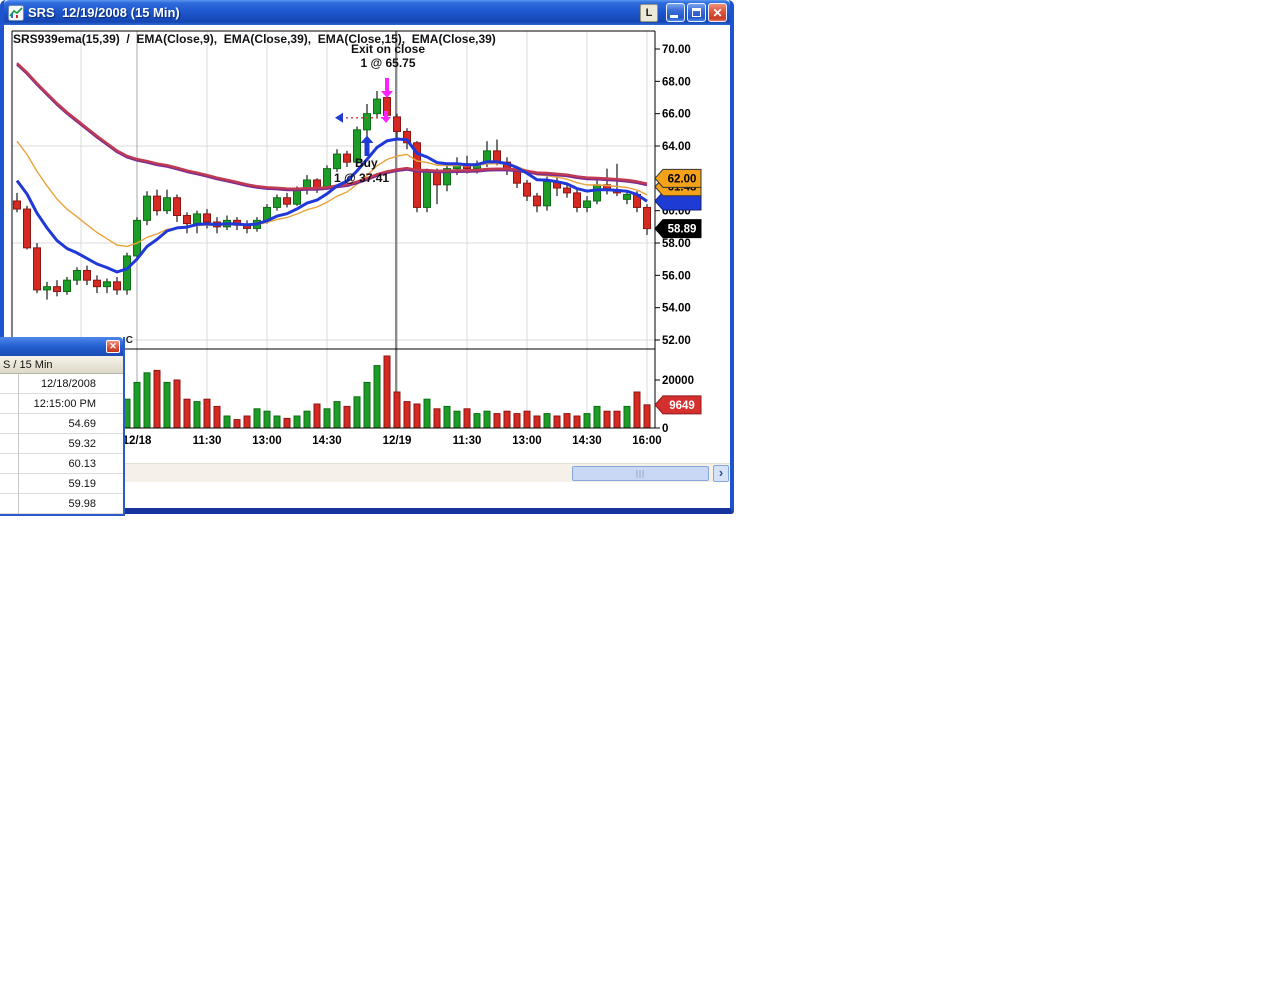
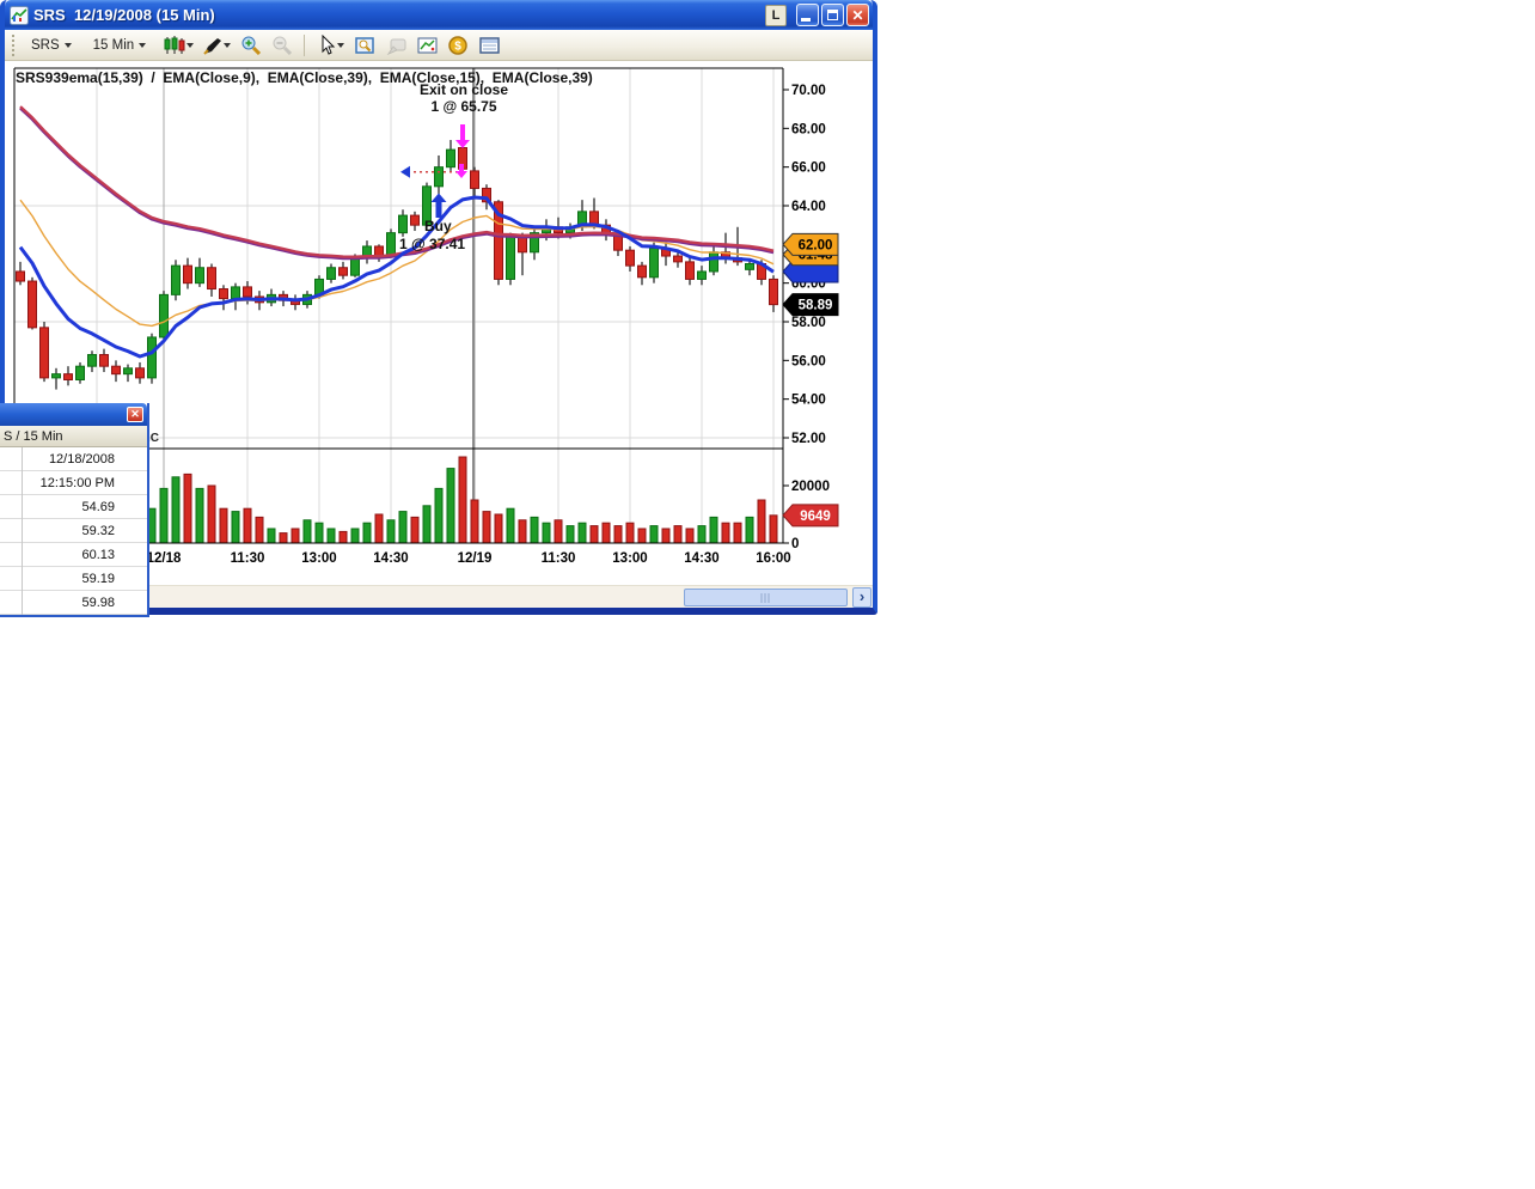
  SRS 12/19/2008 (15 Min)
  L
  ✕
+ SRS
+ 15 Min
+ $
  70.00
  68.00
  66.00
  64.00
  60.00
  58.00
  56.00
  54.00
  52.00
  20000
  0
  12/18
  11:30
  13:00
  14:30
  12/19
  11:30
  13:00
  14:30
  16:00
  62.00
  58.89
  9649
  SRS939ema(15,39) / EMA(Close,9), EMA(Close,39), EMA(Close,15), EMA(Close,39)
  Exit on close
  1 @ 65.75
  Buy
  1 @ 37.41
  ›
  ✕
  S / 15 Min
  12/18/2008
  12:15:00 PM
  54.69
  59.32
  60.13
  59.19
  59.98
